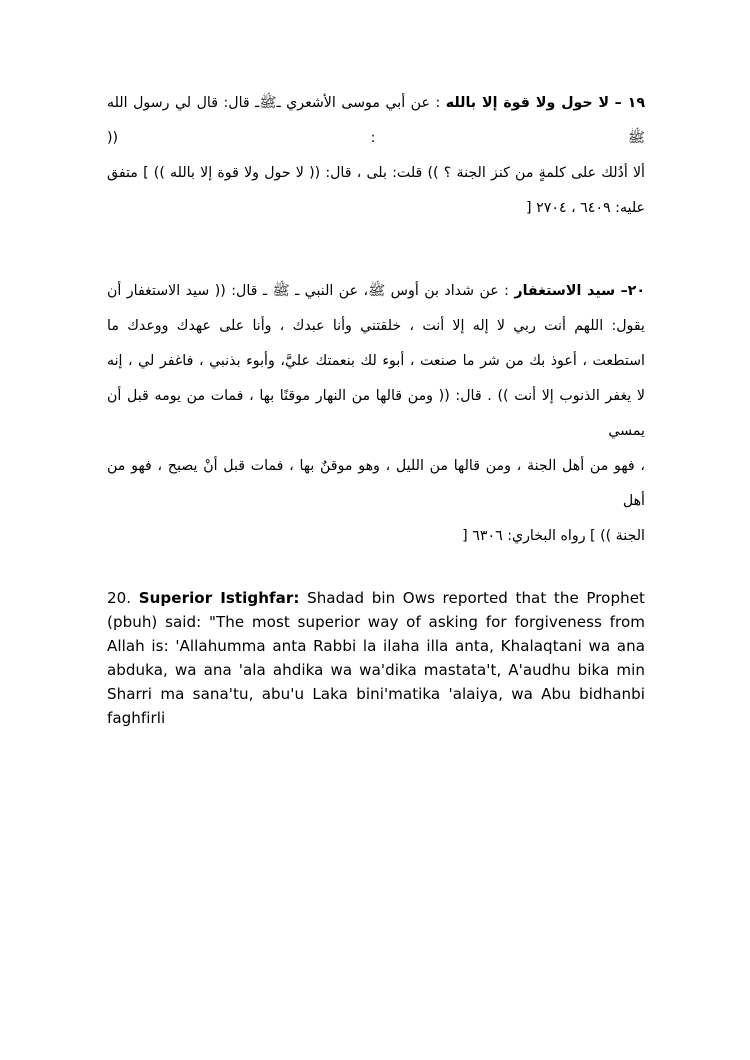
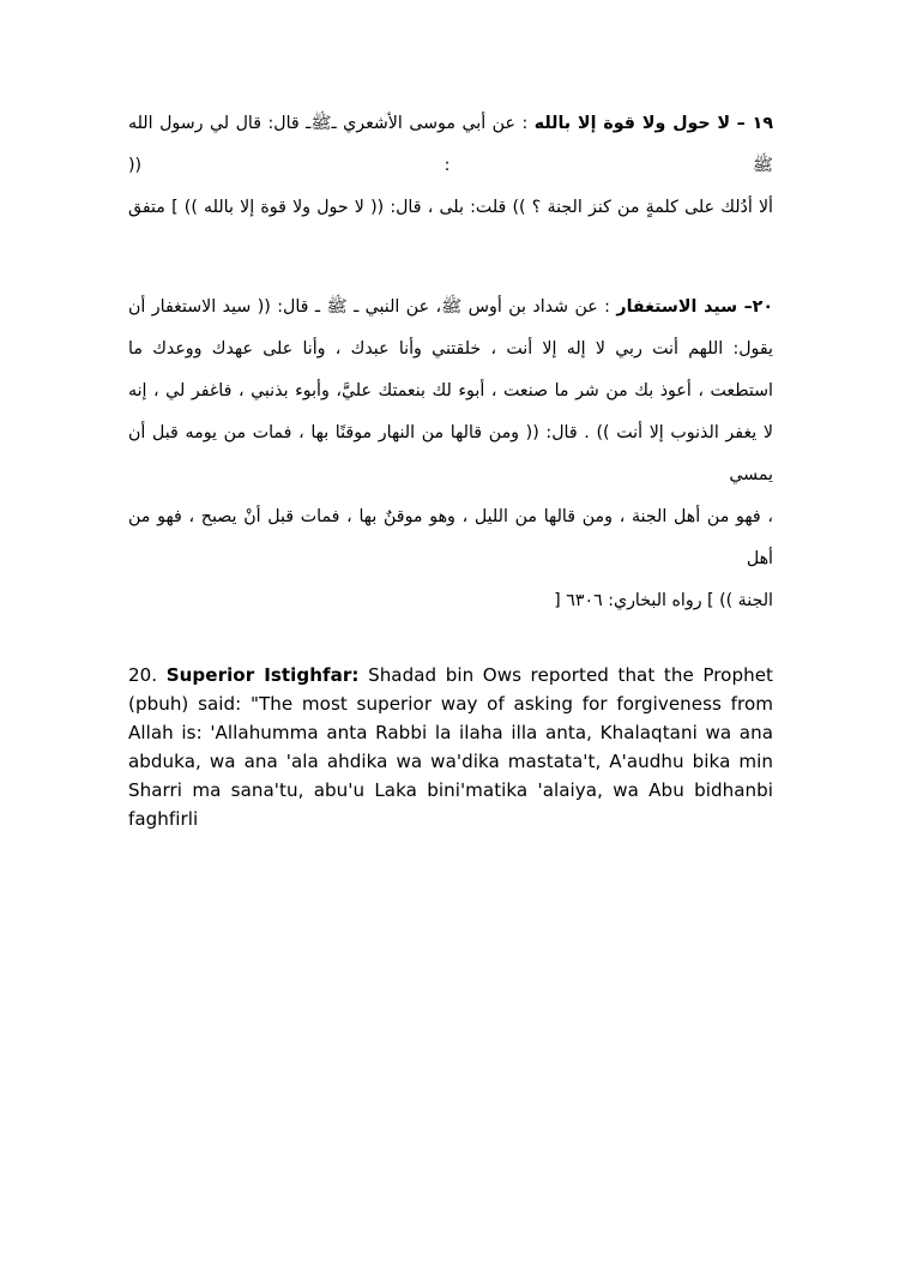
  ١٩ – لا حول ولا قوة إلا بالله : عن أبي موسى الأشعري ـﷺـ قال: قال لي رسول الله ﷺ : ((
  ألا أدُلك على كلمةٍ من كنز الجنة ؟ )) قلت: بلى ، قال: (( لا حول ولا قوة إلا بالله )) ] متفق
- عليه: ٦٤٠٩ ، ٢٧٠٤ [
  ٢٠– سيد الاستغفار : عن شداد بن أوس ﷺ، عن النبي ـ ﷺ ـ قال: (( سيد الاستغفار أن
  يقول: اللهم أنت ربي لا إله إلا أنت ، خلقتني وأنا عبدك ، وأنا على عهدك ووعدك ما
  استطعت ، أعوذ بك من شر ما صنعت ، أبوء لك بنعمتك عليَّ، وأبوء بذنبي ، فاغفر لي ، إنه
  لا يغفر الذنوب إلا أنت )) . قال: (( ومن قالها من النهار موقنًا بها ، فمات من يومه قبل أن يمسي
  ، فهو من أهل الجنة ، ومن قالها من الليل ، وهو موقنٌ بها ، فمات قبل أنْ يصبح ، فهو من أهل
  الجنة )) ] رواه البخاري: ٦٣٠٦ [
  20. Superior Istighfar: Shadad bin Ows reported that the Prophet (pbuh) said: "The most superior way of asking for forgiveness from Allah is: 'Allahumma anta Rabbi la ilaha illa anta, Khalaqtani wa ana abduka, wa ana 'ala ahdika wa wa'dika mastata't, A'audhu bika min Sharri ma sana'tu, abu'u Laka bini'matika 'alaiya, wa Abu bidhanbi faghfirli
